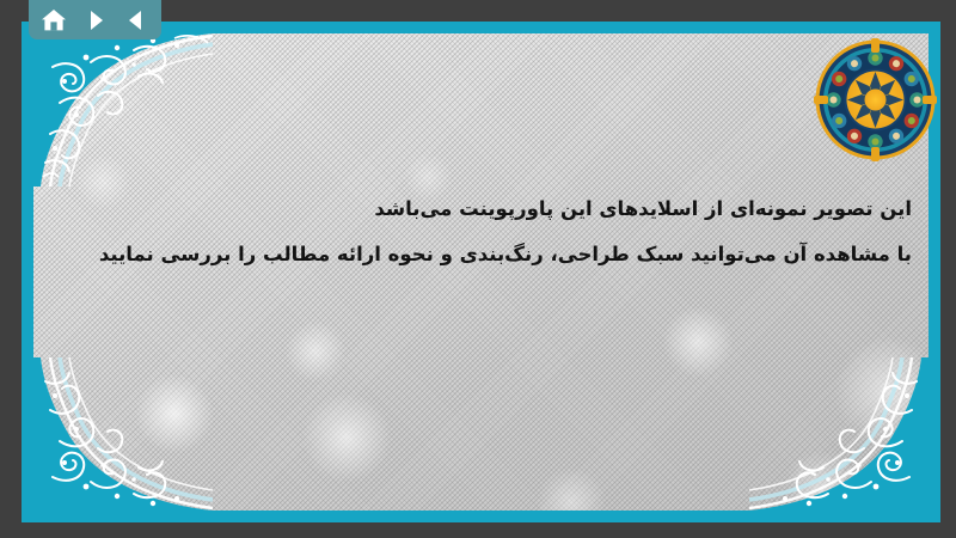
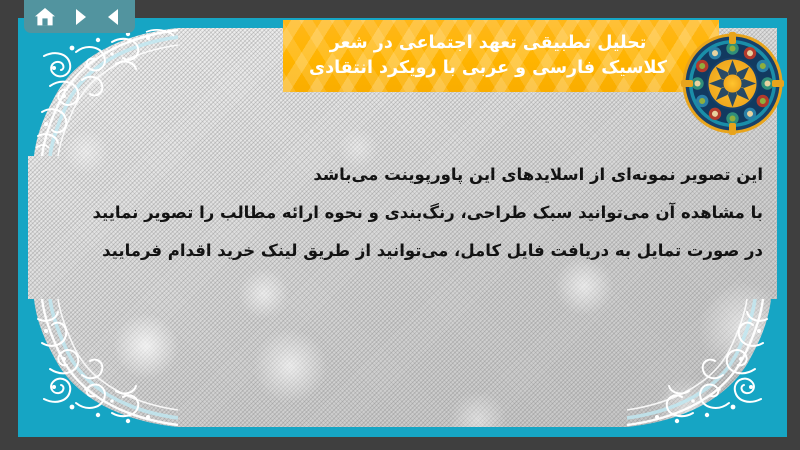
  این تصویر نمونه‌ای از اسلایدهای این پاورپوینت می‌باشد
- با مشاهده آن می‌توانید سبک طراحی، رنگ‌بندی و نحوه ارائه مطالب را بررسی نمایید
+ با مشاهده آن می‌توانید سبک طراحی، رنگ‌بندی و نحوه ارائه مطالب را تصویر نمایید
+ در صورت تمایل به دریافت فایل کامل، می‌توانید از طریق لینک خرید اقدام فرمایید
+ تحلیل تطبیقی تعهد اجتماعی در شعر
+ کلاسیک فارسی و عربی با رویکرد انتقادی
